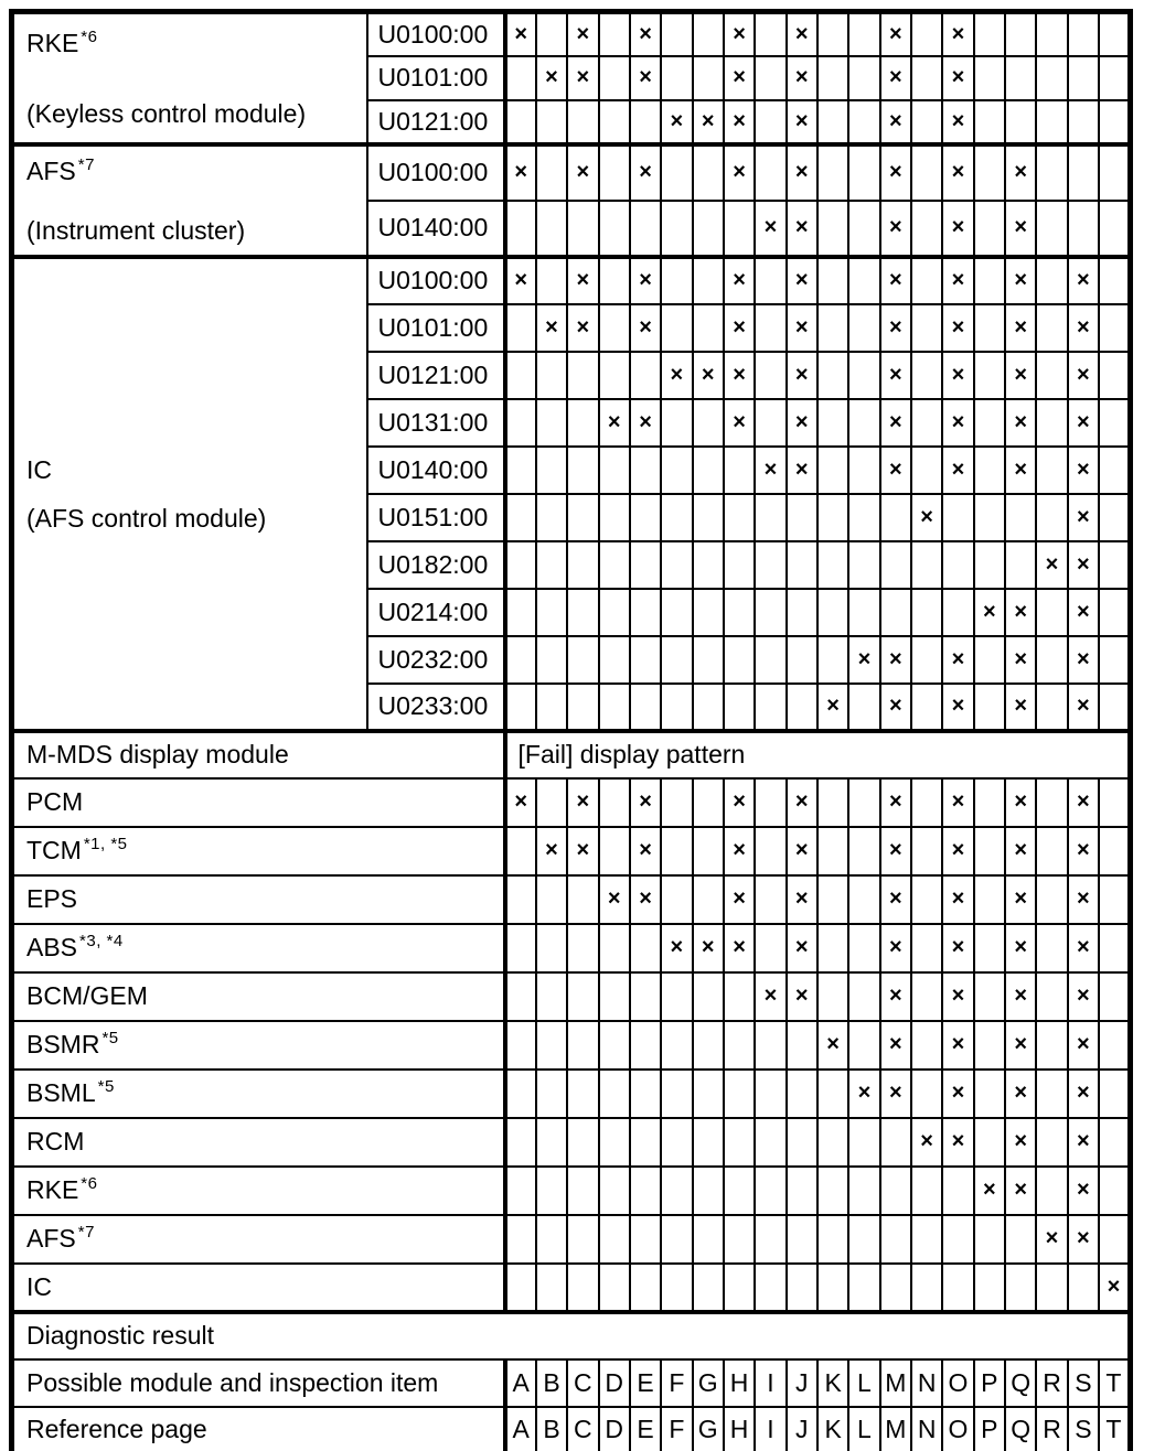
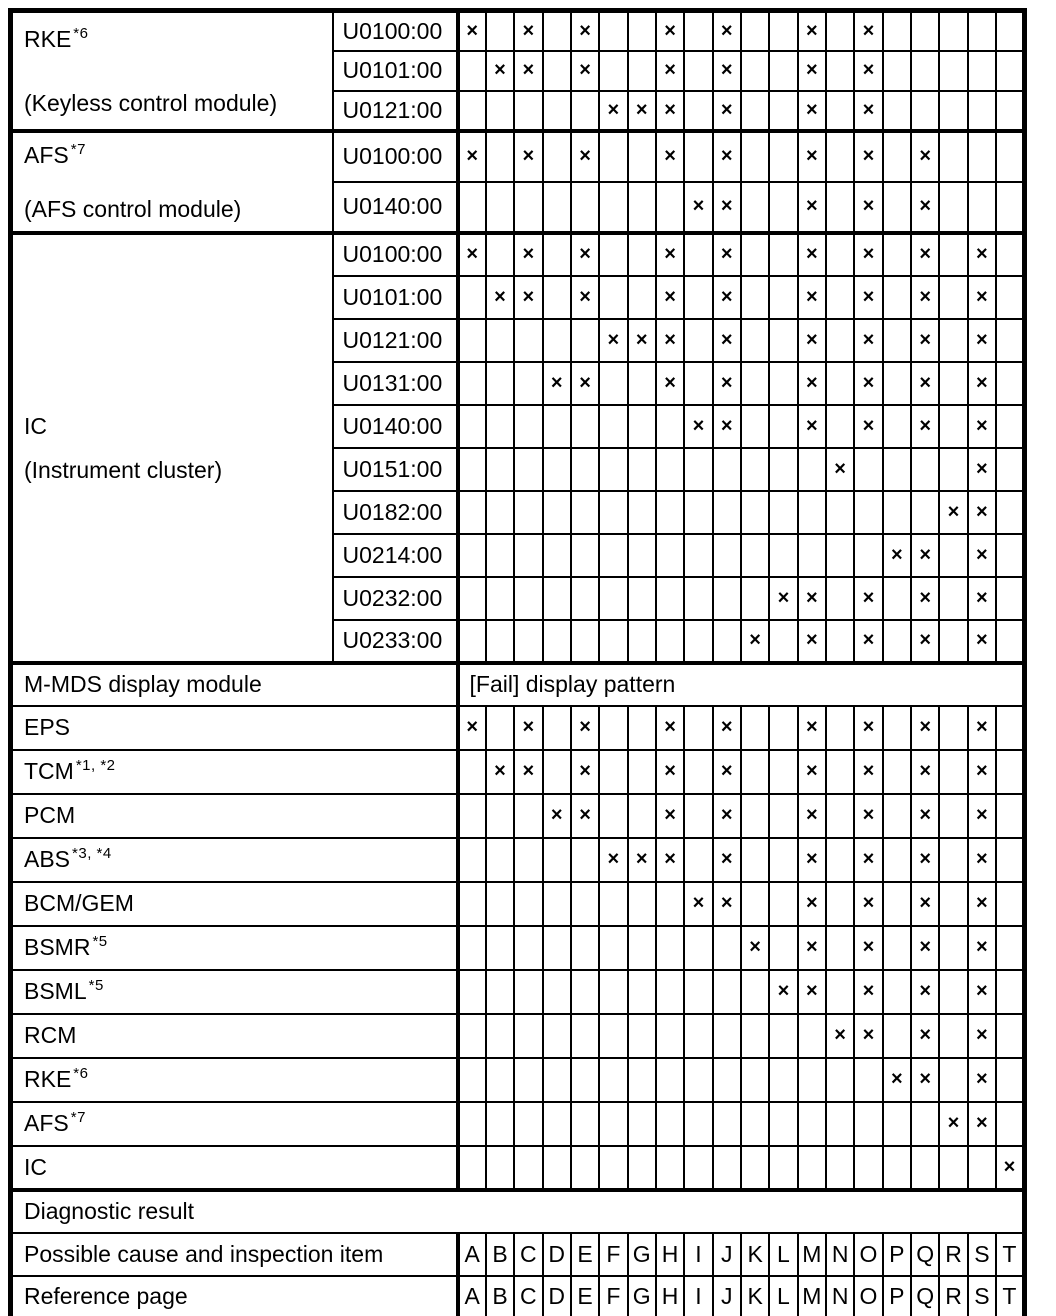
  RKE*6(Keyless control module)	U0100:00	×		×		×			×		×			×		×
  U0101:00		×	×		×			×		×			×		×
  U0121:00						×	×	×		×			×		×
- AFS*7(Instrument cluster)	U0100:00	×		×		×			×		×			×		×		×
+ AFS*7(AFS control module)	U0100:00	×		×		×			×		×			×		×		×
  U0140:00									×	×			×		×		×
- IC(AFS control module)	U0100:00	×		×		×			×		×			×		×		×		×
+ IC(Instrument cluster)	U0100:00	×		×		×			×		×			×		×		×		×
  U0101:00		×	×		×			×		×			×		×		×		×
  U0121:00						×	×	×		×			×		×		×		×
  U0131:00				×	×			×		×			×		×		×		×
  U0140:00									×	×			×		×		×		×
  U0151:00														×					×
  U0182:00																		×	×
  U0214:00																×	×		×
  U0232:00												×	×		×		×		×
  U0233:00											×		×		×		×		×
  M-MDS display module	[Fail] display pattern
- PCM	×		×		×			×		×			×		×		×		×
+ EPS	×		×		×			×		×			×		×		×		×
- TCM*1, *5		×	×		×			×		×			×		×		×		×
+ TCM*1, *2		×	×		×			×		×			×		×		×		×
- EPS				×	×			×		×			×		×		×		×
+ PCM				×	×			×		×			×		×		×		×
  ABS*3, *4						×	×	×		×			×		×		×		×
  BCM/GEM									×	×			×		×		×		×
  BSMR*5											×		×		×		×		×
  BSML*5												×	×		×		×		×
  RCM														×	×		×		×
  RKE*6																×	×		×
  AFS*7																		×	×
  IC																				×
  Diagnostic result
- Possible module and inspection item	A	B	C	D	E	F	G	H	I	J	K	L	M	N	O	P	Q	R	S	T
+ Possible cause and inspection item	A	B	C	D	E	F	G	H	I	J	K	L	M	N	O	P	Q	R	S	T
  Reference page	A	B	C	D	E	F	G	H	I	J	K	L	M	N	O	P	Q	R	S	T
